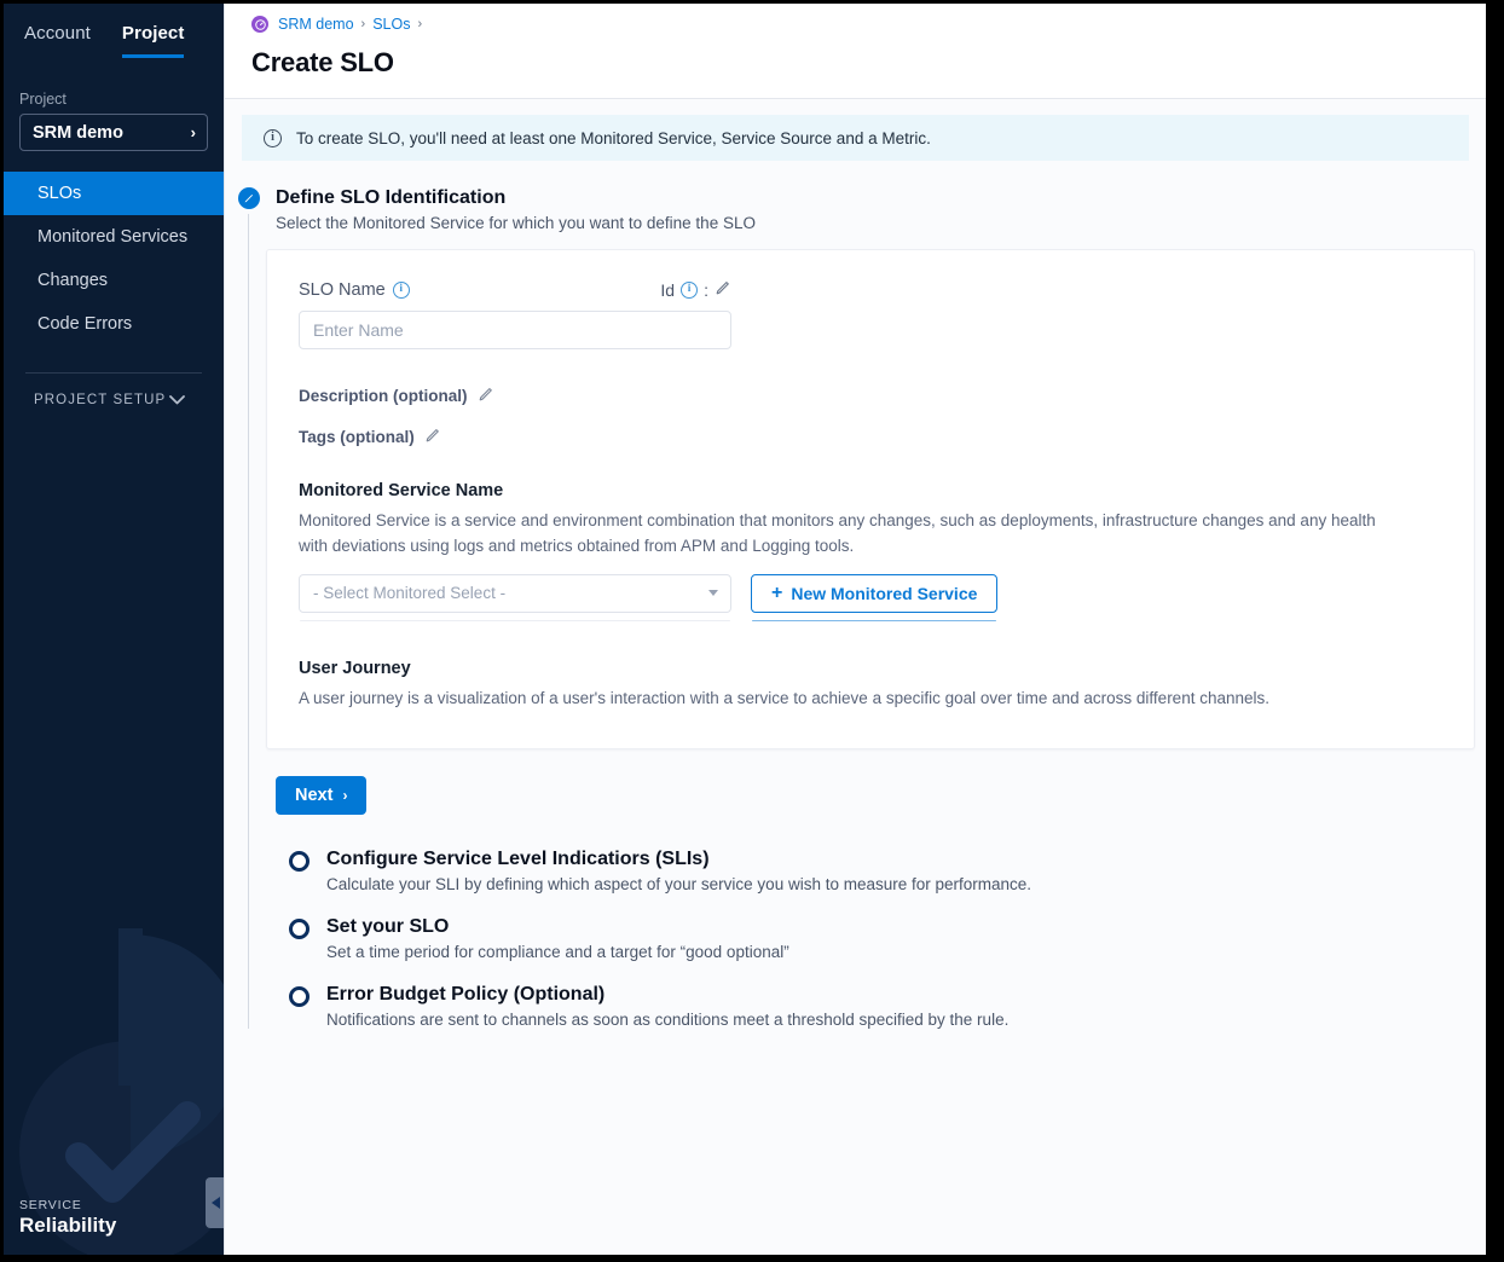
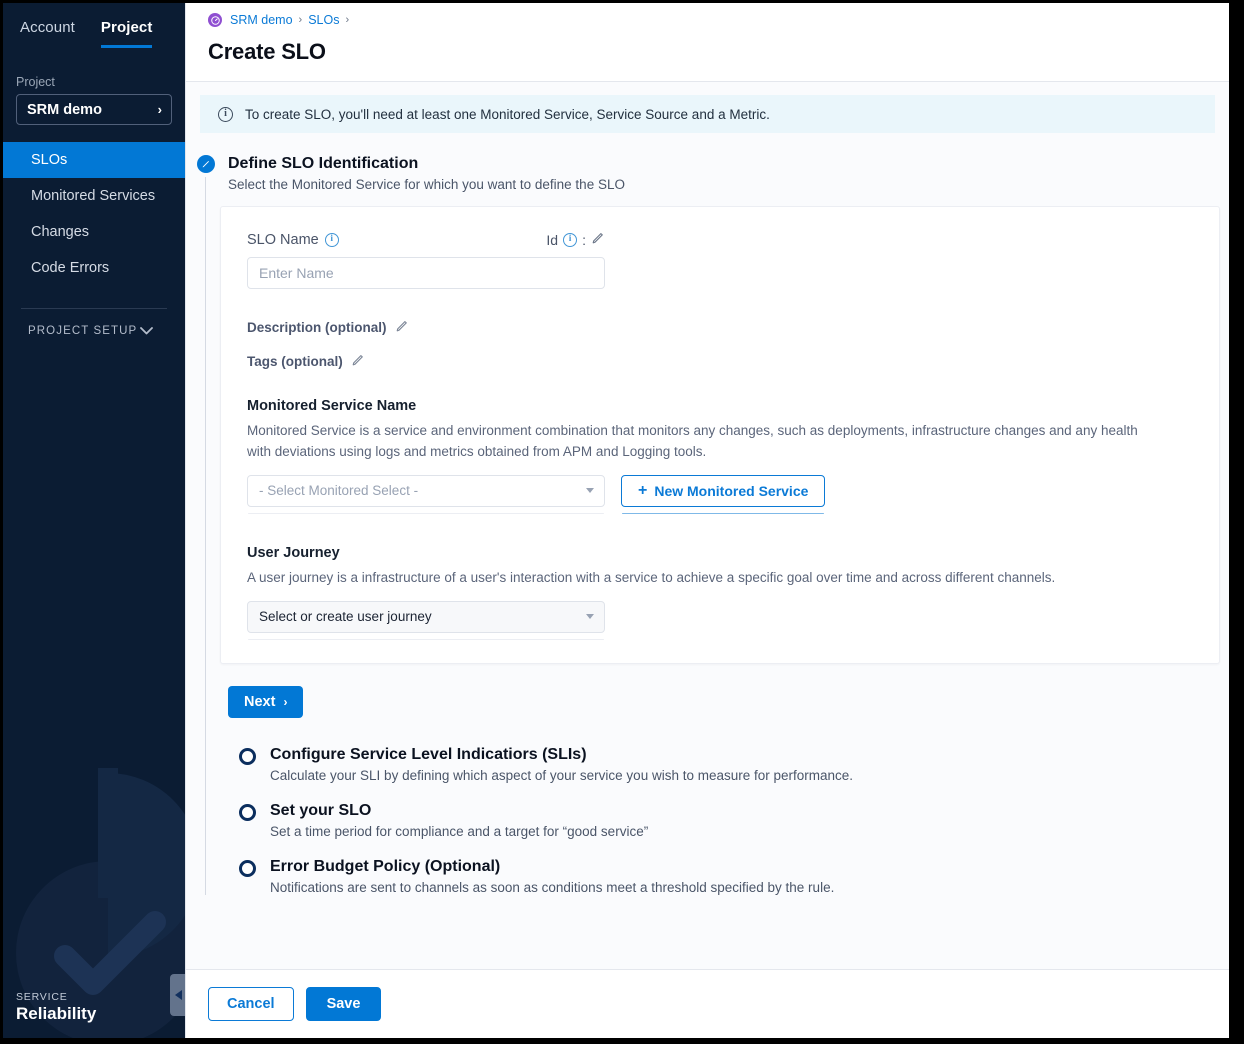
  Account
  Project
  Project
  SRM demo
  ›
  SLOs
  Monitored Services
  Changes
  Code Errors
  PROJECT SETUP
  SERVICE
  Reliability
  SRM demo
  ›
  SLOs
  ›
  Create SLO
  i
  To create SLO, you'll need at least one Monitored Service, Service Source and a Metric.
  Define SLO Identification
  Select the Monitored Service for which you want to define the SLO
  SLO Name
  i
  Id
  i
  :
  Enter Name
  Description (optional)
  Tags (optional)
  Monitored Service Name
  Monitored Service is a service and environment combination that monitors any changes, such as deployments, infrastructure changes and any health with deviations using logs and metrics obtained from APM and Logging tools.
  - Select Monitored Select -
  +
  New Monitored Service
  User Journey
- A user journey is a visualization of a user's interaction with a service to achieve a specific goal over time and across different channels.
+ A user journey is a infrastructure of a user's interaction with a service to achieve a specific goal over time and across different channels.
+ Select or create user journey
  Next
  ›
  Configure Service Level Indicatiors (SLIs)
  Calculate your SLI by defining which aspect of your service you wish to measure for performance.
  Set your SLO
- Set a time period for compliance and a target for “good optional”
+ Set a time period for compliance and a target for “good service”
  Error Budget Policy (Optional)
  Notifications are sent to channels as soon as conditions meet a threshold specified by the rule.
+ Cancel
+ Save
